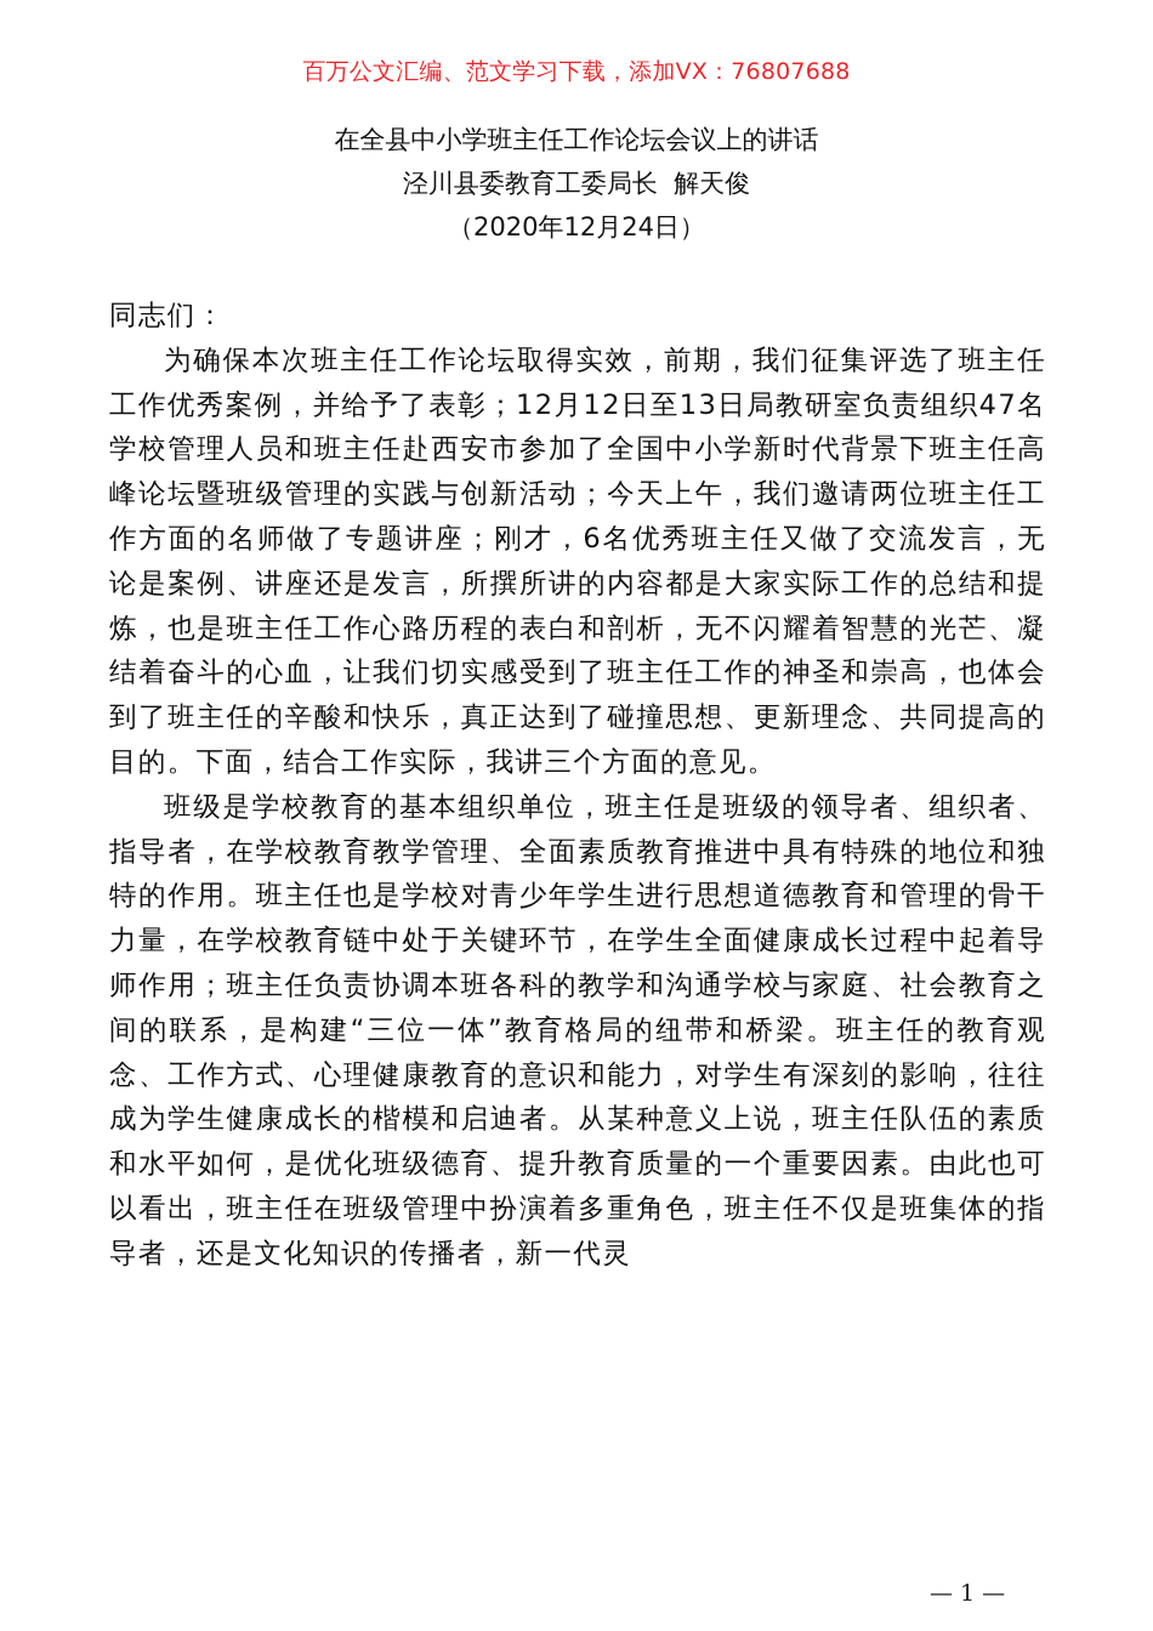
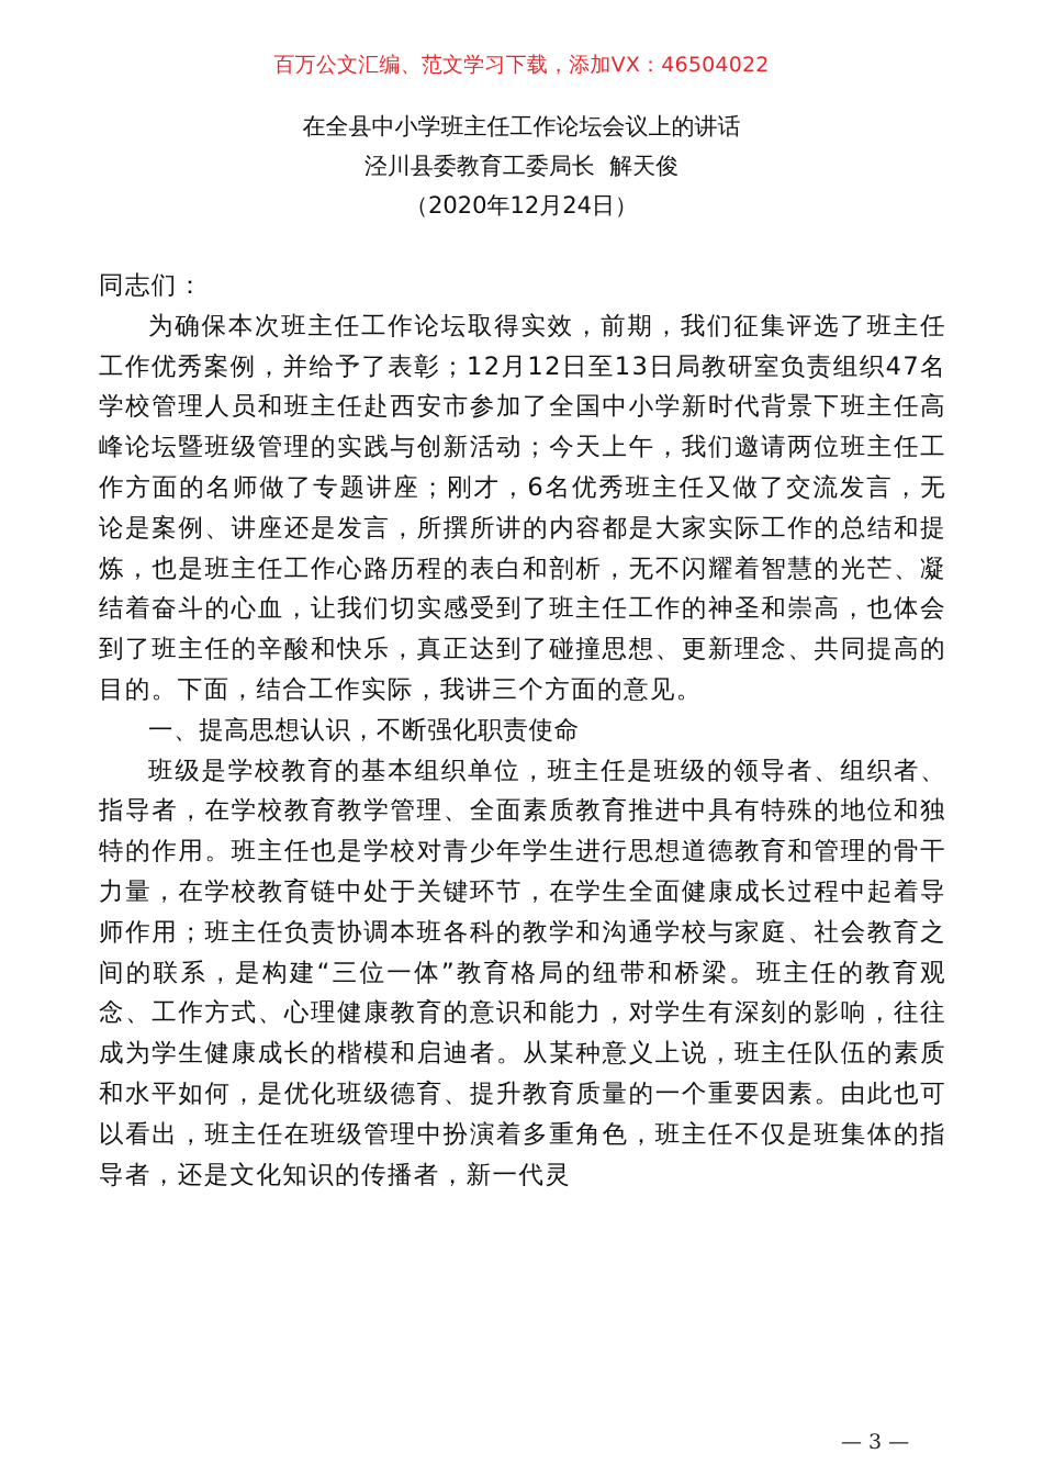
- 百万公文汇编、范文学习下载，添加VX：76807688
+ 百万公文汇编、范文学习下载，添加VX：46504022
  在全县中小学班主任工作论坛会议上的讲话
  泾川县委教育工委局长 解天俊
  （2020年12月24日）
  同志们：
  为确保本次班主任工作论坛取得实效，前期，我们征集评选了班主任工作优秀案例，并给予了表彰；12月12日至13日局教研室负责组织47名学校管理人员和班主任赴西安市参加了全国中小学新时代背景下班主任高峰论坛暨班级管理的实践与创新活动；今天上午，我们邀请两位班主任工作方面的名师做了专题讲座；刚才，6名优秀班主任又做了交流发言，无论是案例、讲座还是发言，所撰所讲的内容都是大家实际工作的总结和提炼，也是班主任工作心路历程的表白和剖析，无不闪耀着智慧的光芒、凝结着奋斗的心血，让我们切实感受到了班主任工作的神圣和崇高，也体会到了班主任的辛酸和快乐，真正达到了碰撞思想、更新理念、共同提高的目的。下面，结合工作实际，我讲三个方面的意见。
+ 一、提高思想认识，不断强化职责使命
  班级是学校教育的基本组织单位，班主任是班级的领导者、组织者、指导者，在学校教育教学管理、全面素质教育推进中具有特殊的地位和独特的作用。班主任也是学校对青少年学生进行思想道德教育和管理的骨干力量，在学校教育链中处于关键环节，在学生全面健康成长过程中起着导师作用；班主任负责协调本班各科的教学和沟通学校与家庭、社会教育之间的联系，是构建“三位一体”教育格局的纽带和桥梁。班主任的教育观念、工作方式、心理健康教育的意识和能力，对学生有深刻的影响，往往成为学生健康成长的楷模和启迪者。从某种意义上说，班主任队伍的素质和水平如何，是优化班级德育、提升教育质量的一个重要因素。由此也可以看出，班主任在班级管理中扮演着多重角色，班主任不仅是班集体的指导者，还是文化知识的传播者，新一代灵
- — 1 —
+ — 3 —
